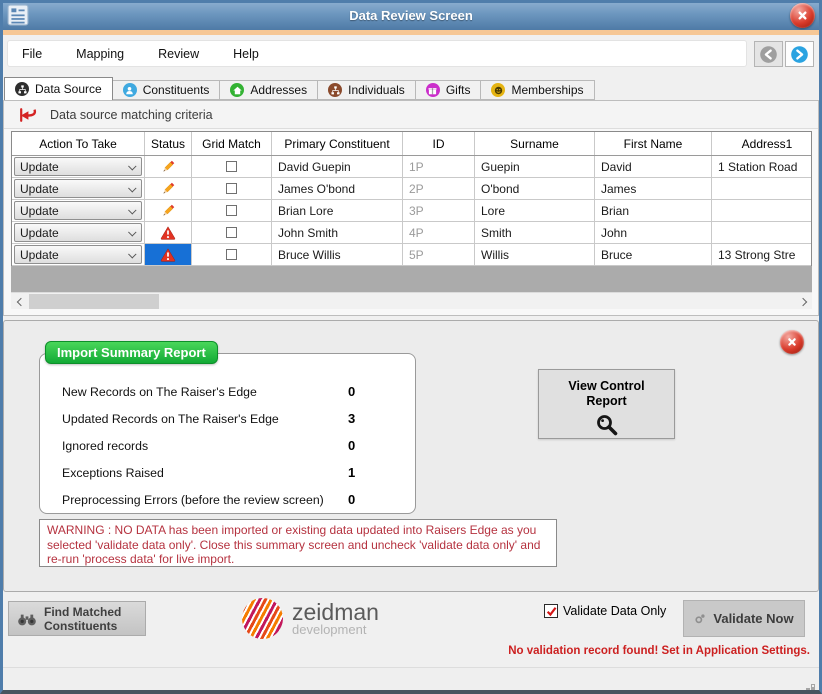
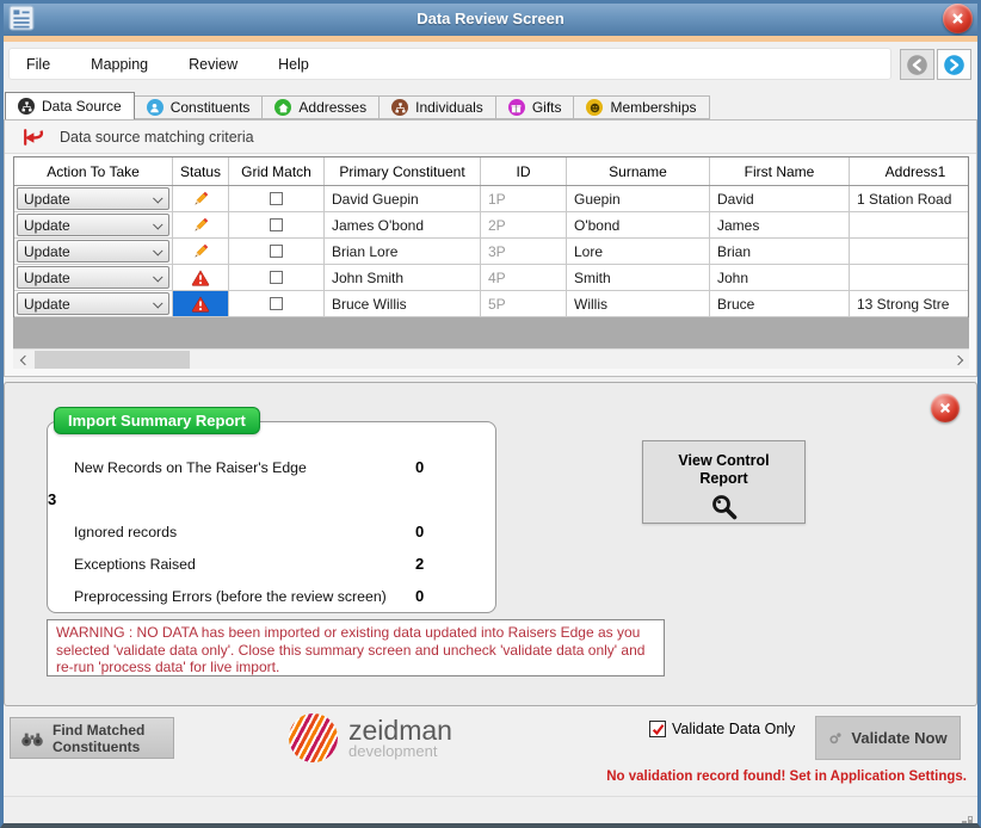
  Data Review Screen
  File
  Mapping
  Review
  Help
  Data Source
  Constituents
  Addresses
  Individuals
  Gifts
  Memberships
  Data source matching criteria
  Action To Take
  Status
  Grid Match
  Primary Constituent
  ID
  Surname
  First Name
  Address1
  Update
  David Guepin
  1P
  Guepin
  David
  1 Station Road
  Update
  James O'bond
  2P
  O'bond
  James
  Update
  Brian Lore
  3P
  Lore
  Brian
  Update
  John Smith
  4P
  Smith
  John
  Update
  Bruce Willis
  5P
  Willis
  Bruce
  13 Strong Stre
  Import Summary Report
  New Records on The Raiser's Edge
  0
- Updated Records on The Raiser's Edge
  3
  Ignored records
  0
  Exceptions Raised
- 1
+ 2
  Preprocessing Errors (before the review screen)
  0
  View Control Report
  WARNING : NO DATA has been imported or existing data updated into Raisers Edge as you selected 'validate data only'. Close this summary screen and uncheck 'validate data only' and re-run 'process data' for live import.
  Find Matched Constituents
  zeidman
  development
  Validate Data Only
  Validate Now
  No validation record found! Set in Application Settings.
